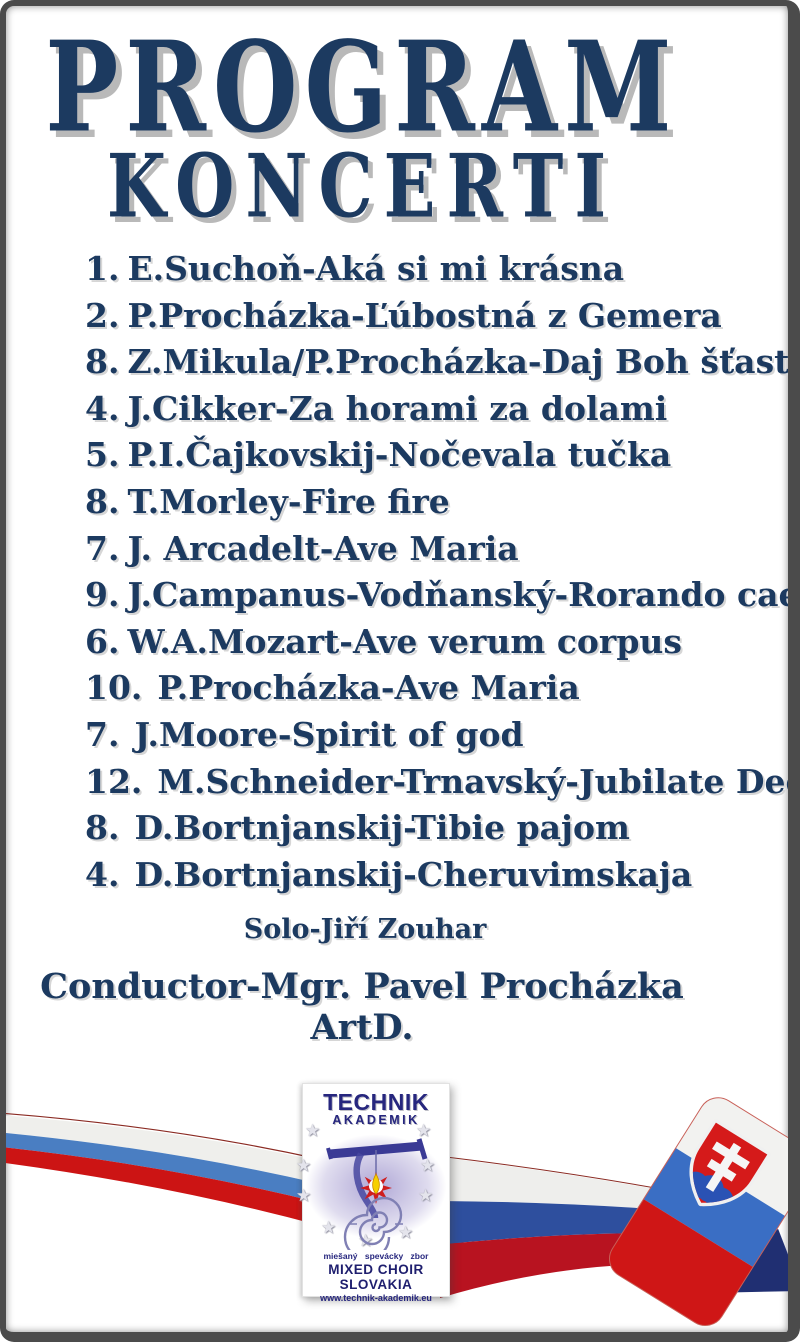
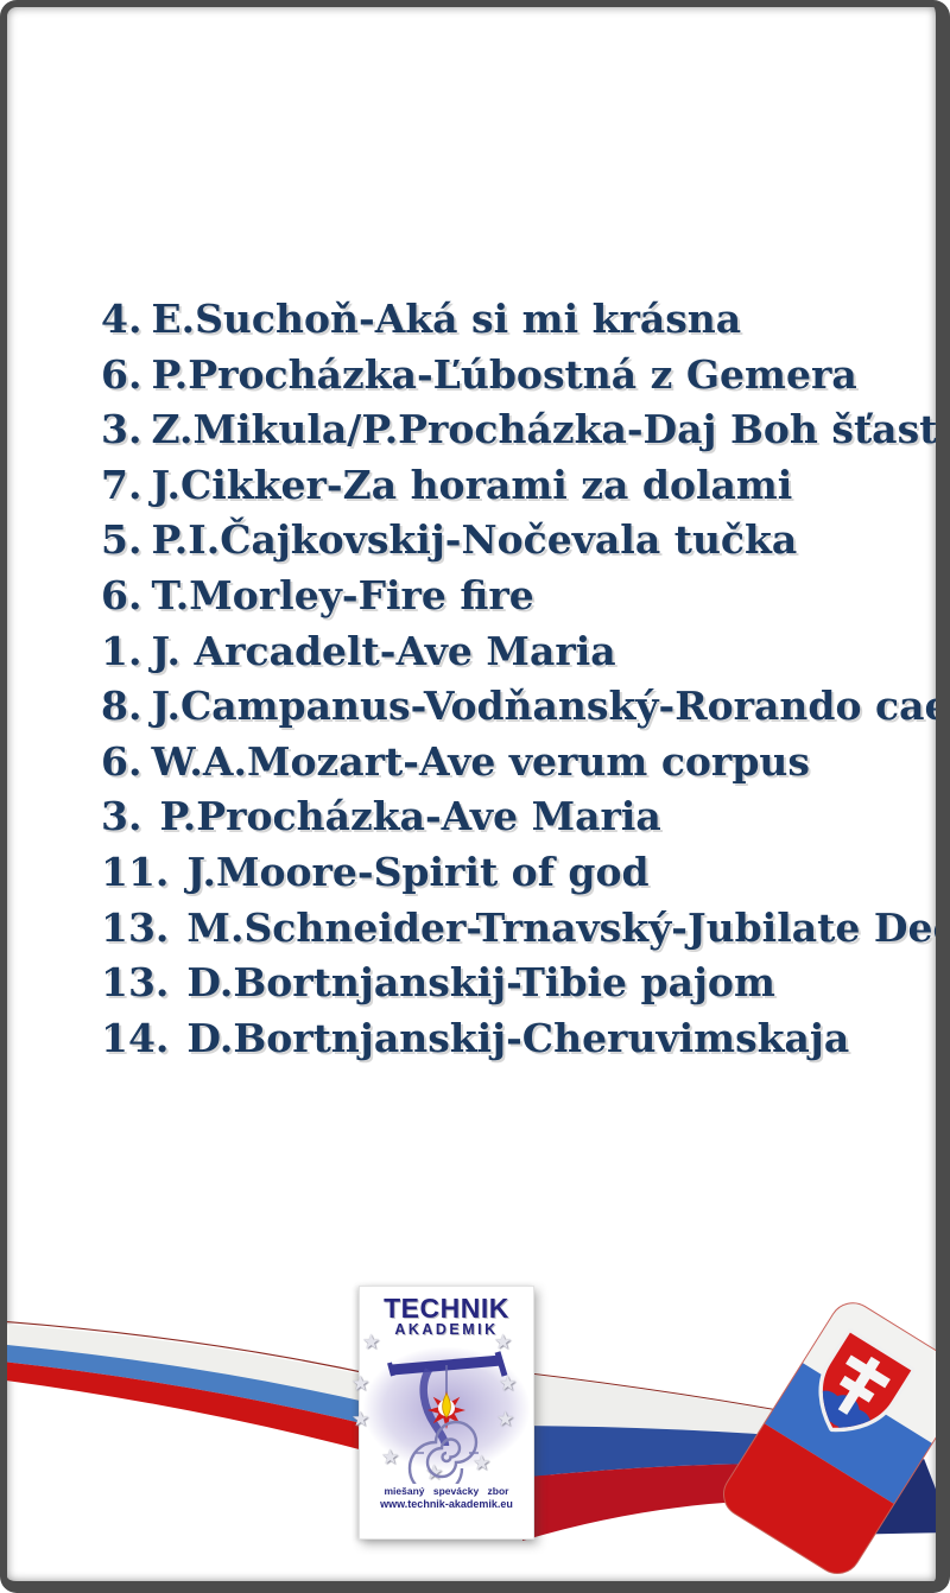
- PROGRAM
- KONCERTI
- 1. E.Suchoň-Aká si mi krásna
+ 4. E.Suchoň-Aká si mi krásna
- 2. P.Procházka-Ľúbostná z Gemera
+ 6. P.Procházka-Ľúbostná z Gemera
- 8. Z.Mikula/P.Procházka-Daj Boh šťast
+ 3. Z.Mikula/P.Procházka-Daj Boh šťast
- 4. J.Cikker-Za horami za dolami
+ 7. J.Cikker-Za horami za dolami
  5. P.I.Čajkovskij-Nočevala tučka
- 8. T.Morley-Fire fire
+ 6. T.Morley-Fire fire
- 7. J. Arcadelt-Ave Maria
+ 1. J. Arcadelt-Ave Maria
- 9. J.Campanus-Vodňanský-Rorando ca
+ 8. J.Campanus-Vodňanský-Rorando ca
  6. W.A.Mozart-Ave verum corpus
- 10. P.Procházka-Ave Maria
+ 3. P.Procházka-Ave Maria
- 7. J.Moore-Spirit of god
+ 11. J.Moore-Spirit of god
- 12. M.Schneider-Trnavský-Jubilate De
+ 13. M.Schneider-Trnavský-Jubilate De
- 8. D.Bortnjanskij-Tibie pajom
+ 13. D.Bortnjanskij-Tibie pajom
- 4. D.Bortnjanskij-Cheruvimskaja
+ 14. D.Bortnjanskij-Cheruvimskaja
- Solo-Jiří Zouhar
- Conductor-Mgr. Pavel Procházka ArtD.
  TECHNIK
  AKADEMIK
  ★
  ★
  ★
  ★
  ★
  ★
  ★
  ★
  ★
  miešaný spevácky zbor
- MIXED CHOIR SLOVAKIA
  www.technik-akademik.eu
